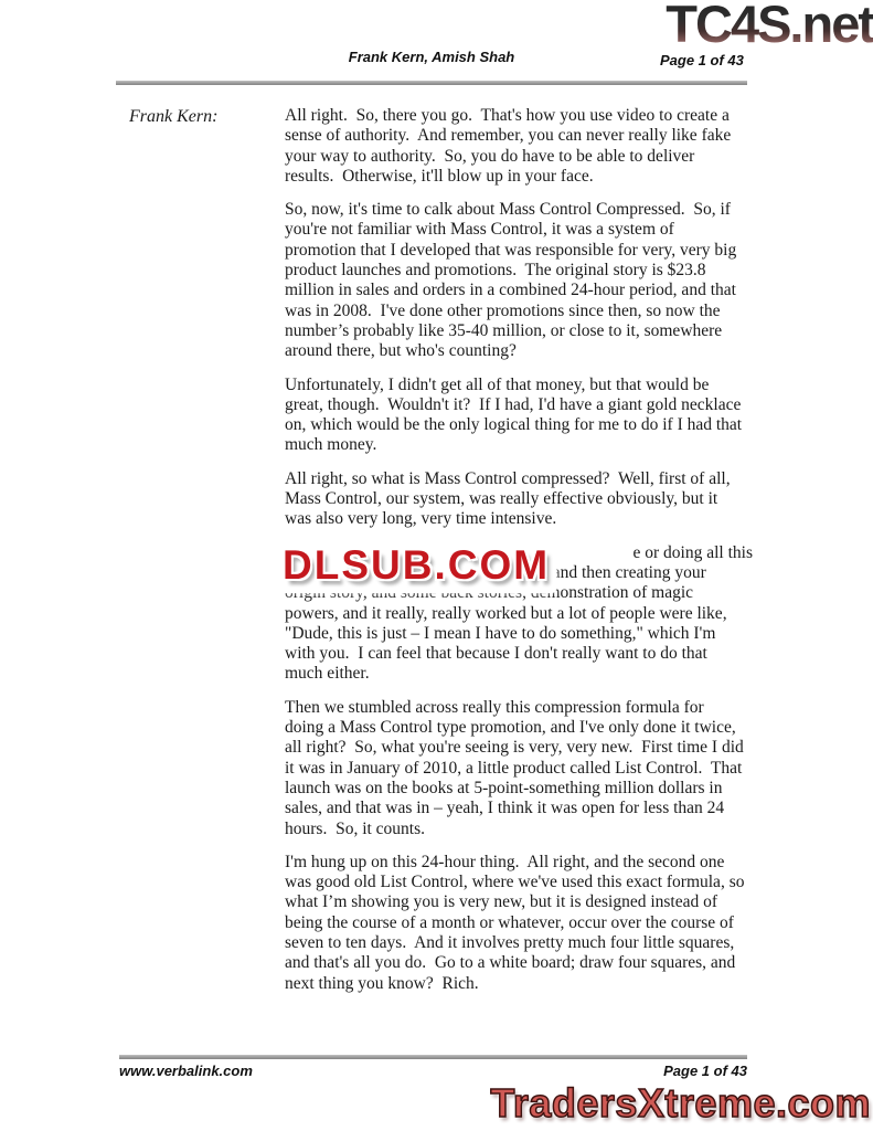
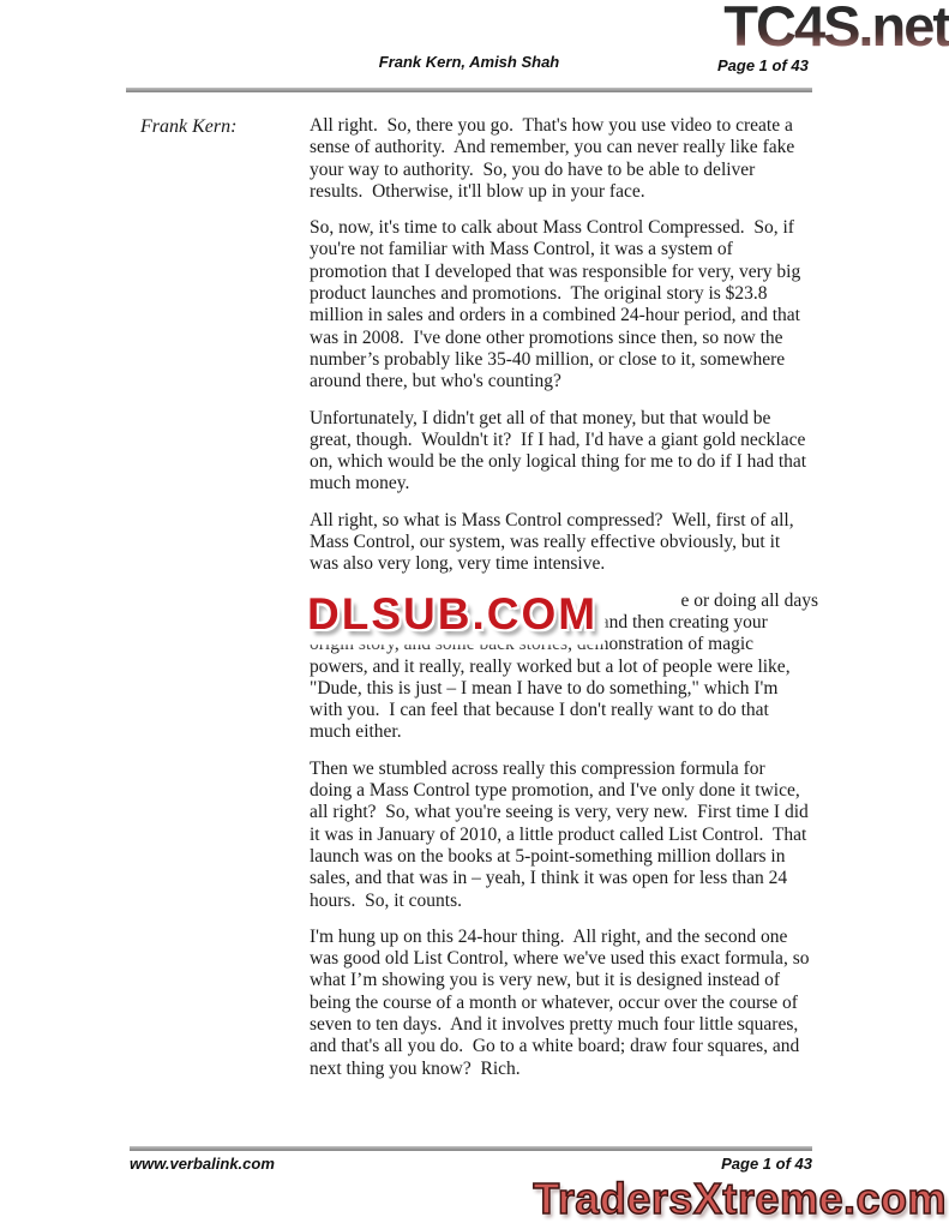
  TC4S.net
  Page 1 of 43
  Frank Kern, Amish Shah
  Frank Kern:
  All right. So, there you go. That's how you use video to create a
  sense of authority. And remember, you can never really like fake
  your way to authority. So, you do have to be able to deliver
  results. Otherwise, it'll blow up in your face.
  So, now, it's time to calk about Mass Control Compressed. So, if
  you're not familiar with Mass Control, it was a system of
  promotion that I developed that was responsible for very, very big
  product launches and promotions. The original story is $23.8
  million in sales and orders in a combined 24-hour period, and that
  was in 2008. I've done other promotions since then, so now the
  number’s probably like 35-40 million, or close to it, somewhere
  around there, but who's counting?
  Unfortunately, I didn't get all of that money, but that would be
  great, though. Wouldn't it? If I had, I'd have a giant gold necklace
  on, which would be the only logical thing for me to do if I had that
  much money.
  All right, so what is Mass Control compressed? Well, first of all,
  Mass Control, our system, was really effective obviously, but it
  was also very long, very time intensive.
- e or doing all this
+ e or doing all days
  powers, and it really, really worked but a lot of people were like,
  "Dude, this is just – I mean I have to do something," which I'm
  with you. I can feel that because I don't really want to do that
  much either.
  Then we stumbled across really this compression formula for
  doing a Mass Control type promotion, and I've only done it twice,
  all right? So, what you're seeing is very, very new. First time I did
  it was in January of 2010, a little product called List Control. That
  launch was on the books at 5-point-something million dollars in
  sales, and that was in – yeah, I think it was open for less than 24
  hours. So, it counts.
  I'm hung up on this 24-hour thing. All right, and the second one
  was good old List Control, where we've used this exact formula, so
  what I’m showing you is very new, but it is designed instead of
  being the course of a month or whatever, occur over the course of
  seven to ten days. And it involves pretty much four little squares,
  and that's all you do. Go to a white board; draw four squares, and
  next thing you know? Rich.
  DLSUB.COM
  www.verbalink.com
  Page 1 of 43
  TradersXtreme.com
